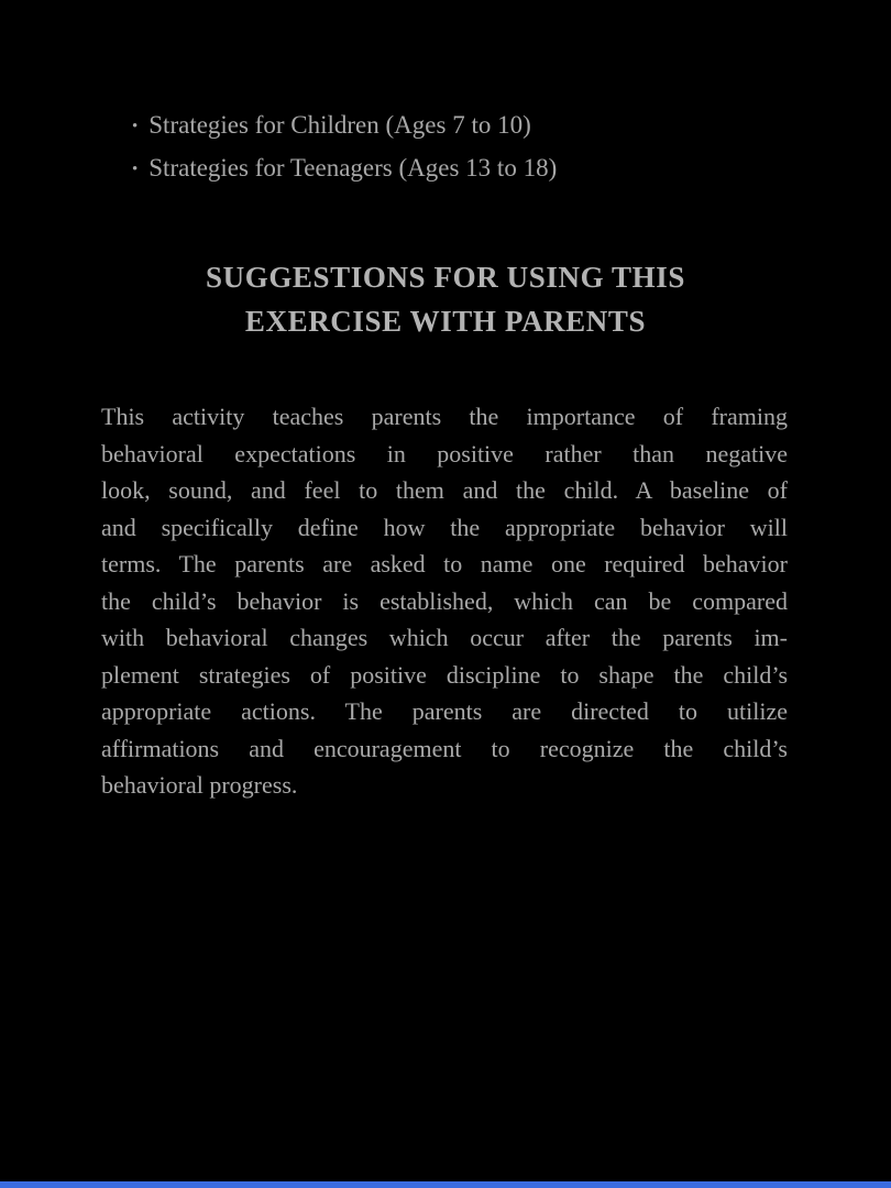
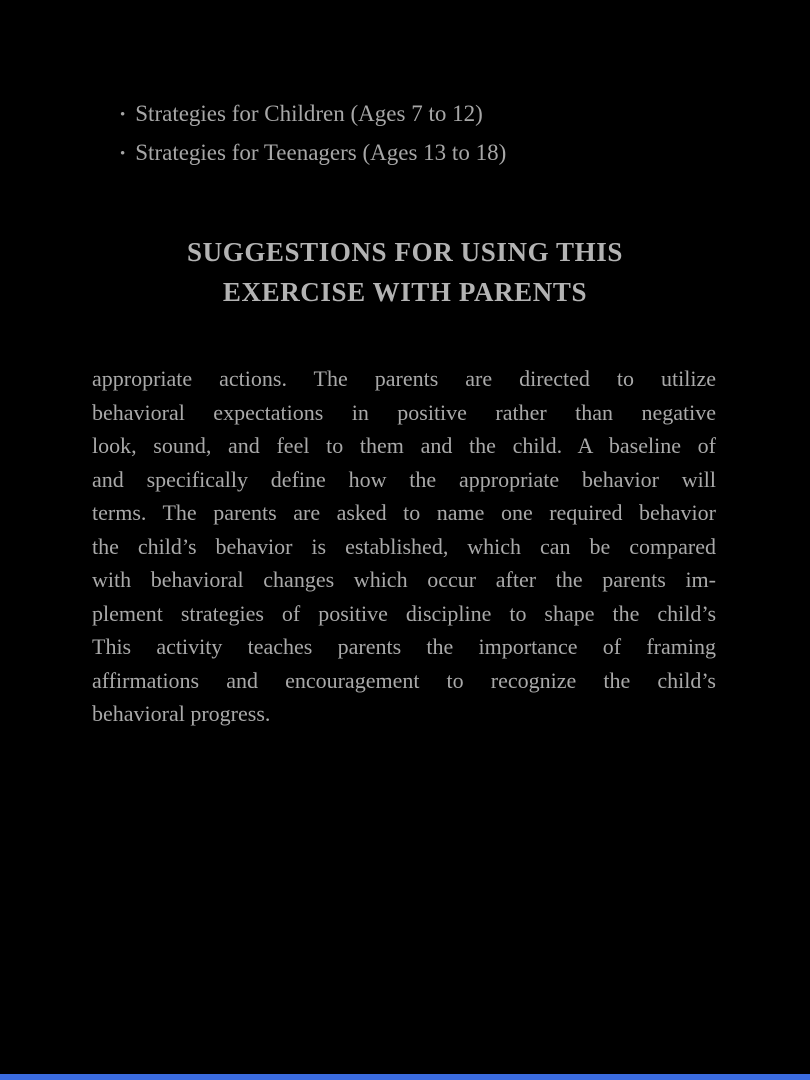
- • Strategies for Children (Ages 7 to 10)
+ • Strategies for Children (Ages 7 to 12)
  • Strategies for Teenagers (Ages 13 to 18)
  SUGGESTIONS FOR USING THIS
  EXERCISE WITH PARENTS
- This activity teaches parents the importance of framing
+ appropriate actions. The parents are directed to utilize
  behavioral expectations in positive rather than negative
  look, sound, and feel to them and the child. A baseline of
  and specifically define how the appropriate behavior will
  terms. The parents are asked to name one required behavior
  the child’s behavior is established, which can be compared
  with behavioral changes which occur after the parents im-
  plement strategies of positive discipline to shape the child’s
- appropriate actions. The parents are directed to utilize
+ This activity teaches parents the importance of framing
  affirmations and encouragement to recognize the child’s
  behavioral progress.
